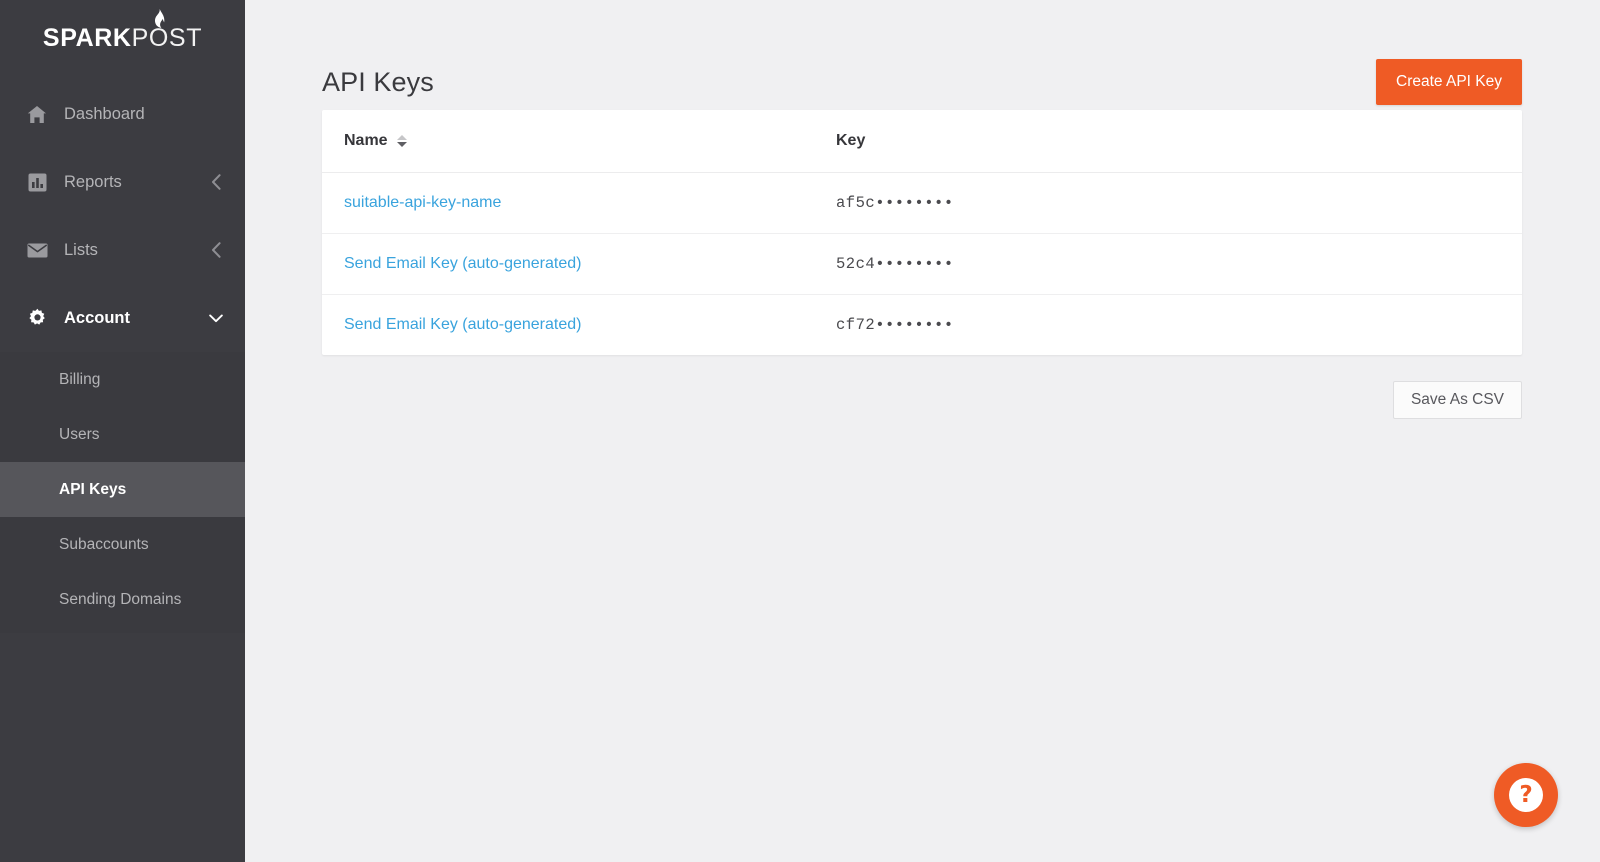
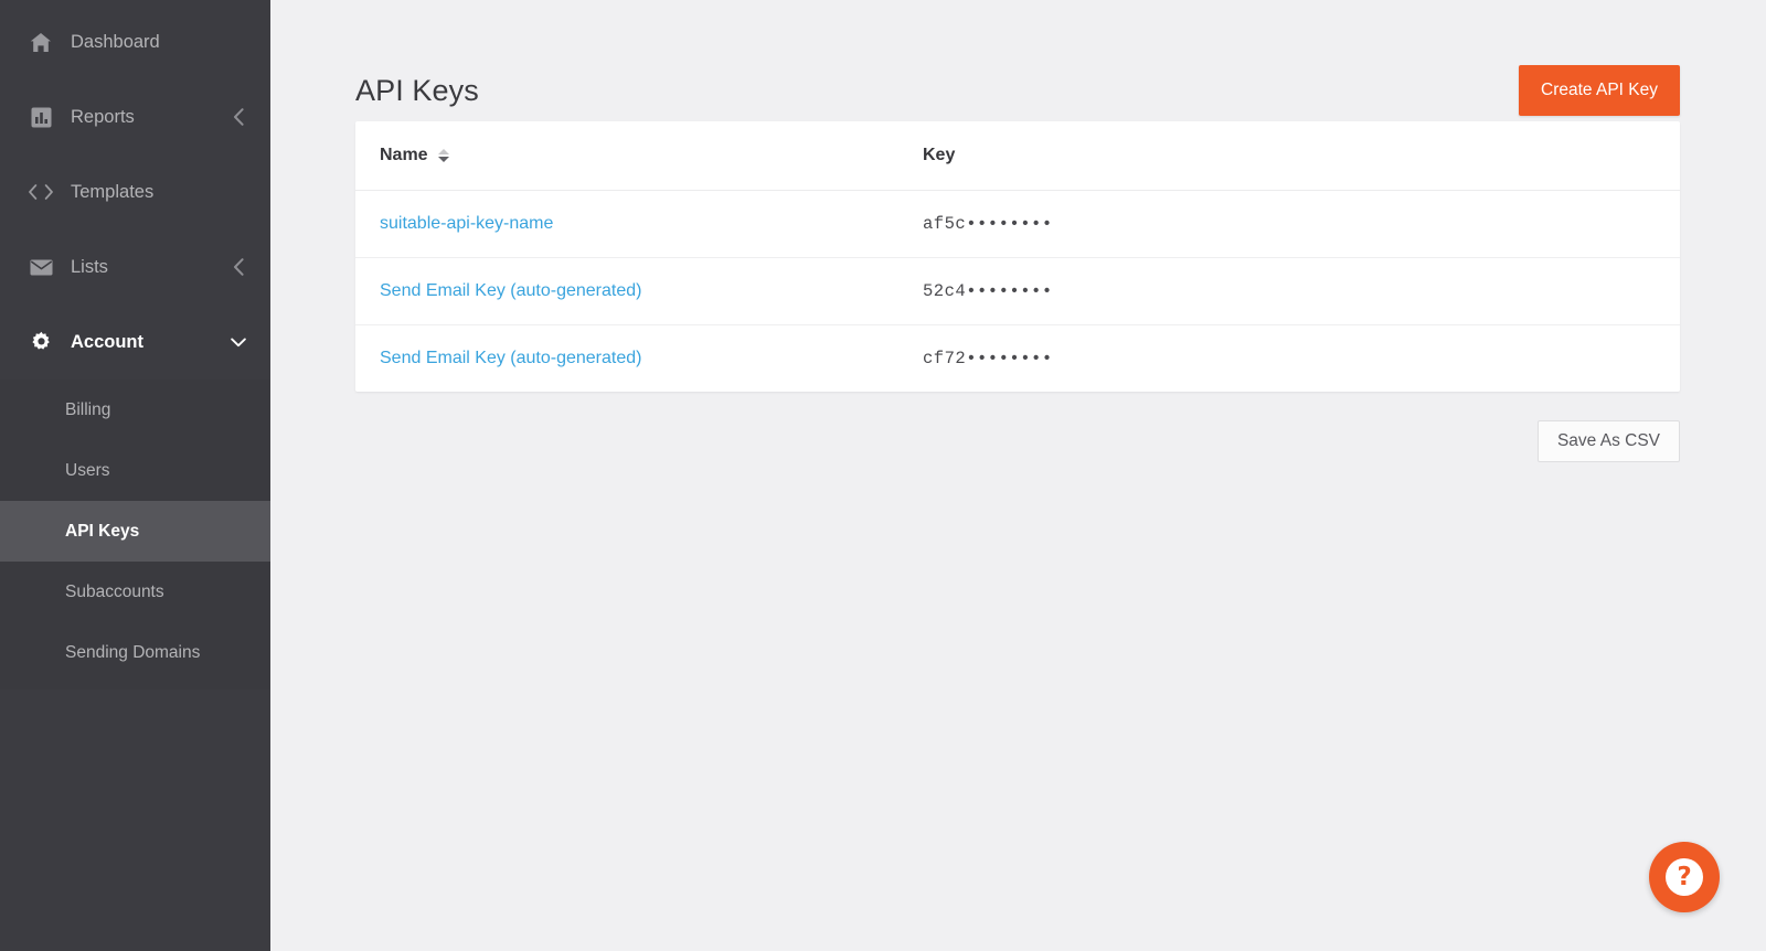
- SPARK
- P
- O
- ST
  Dashboard
  Reports
+ Templates
  Lists
  Account
  Billing
  Users
  API Keys
  Subaccounts
  Sending Domains
  API Keys
  Create API Key
  Name	Key
  suitable-api-key-name	af5c••••••••
  Send Email Key (auto-generated)	52c4••••••••
  Send Email Key (auto-generated)	cf72••••••••
  Save As CSV
  ?
